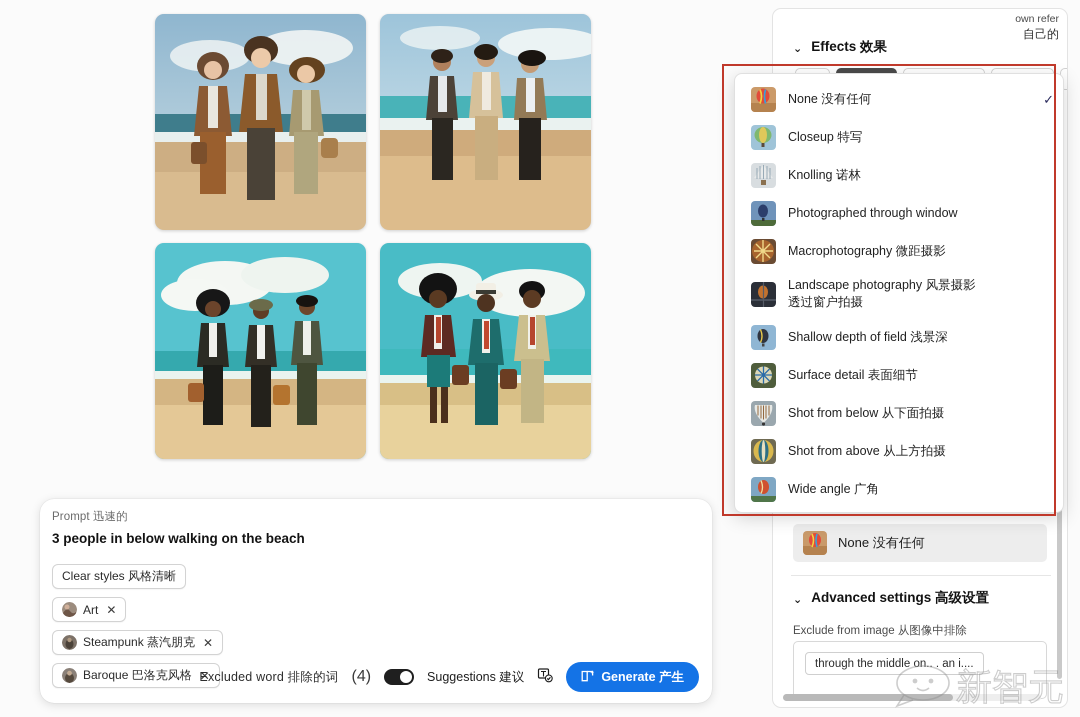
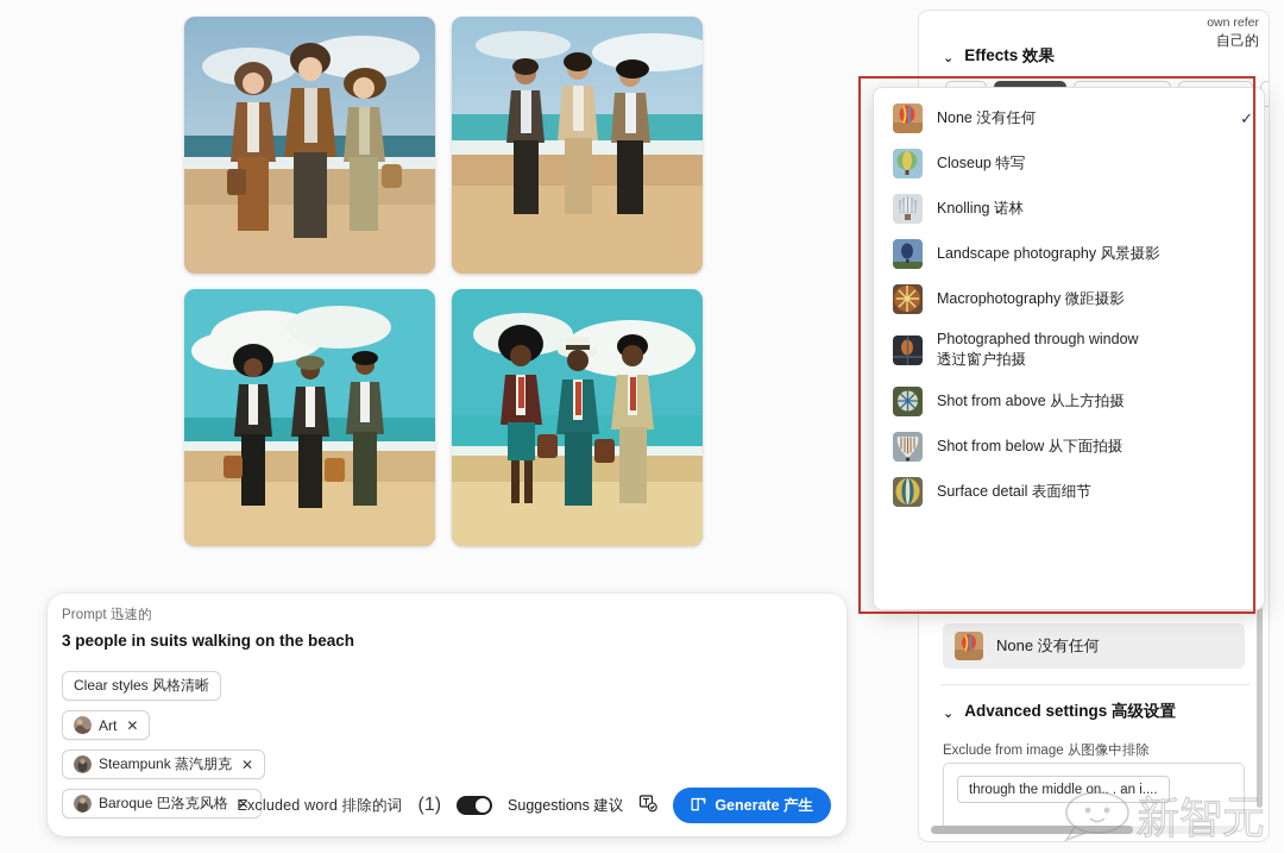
  Prompt 迅速的
- 3 people in below walking on the beach
+ 3 people in suits walking on the beach
  Clear styles 风格清晰
  Art
  ✕
  Steampunk 蒸汽朋克
  ✕
  Baroque 巴洛克风格
  ✕
  Excluded word 排除的词
- (4)
+ (1)
  Suggestions 建议
  Generate 产生
  own refer
  自己的
  ⌄
  Effects 效果
  None 没有任何
  ⌄
  Advanced settings 高级设置
  Exclude from image 从图像中排除
  through the middle on.. . an i....
  None 没有任何
  ✓
  Closeup 特写
  Knolling 诺林
- Photographed through window
+ Landscape photography 风景摄影
  Macrophotography 微距摄影
- Landscape photography 风景摄影
+ Photographed through window
  透过窗户拍摄
- Shallow depth of field 浅景深
- Surface detail 表面细节
+ Shot from above 从上方拍摄
  Shot from below 从下面拍摄
- Shot from above 从上方拍摄
+ Surface detail 表面细节
- Wide angle 广角
  新智元
